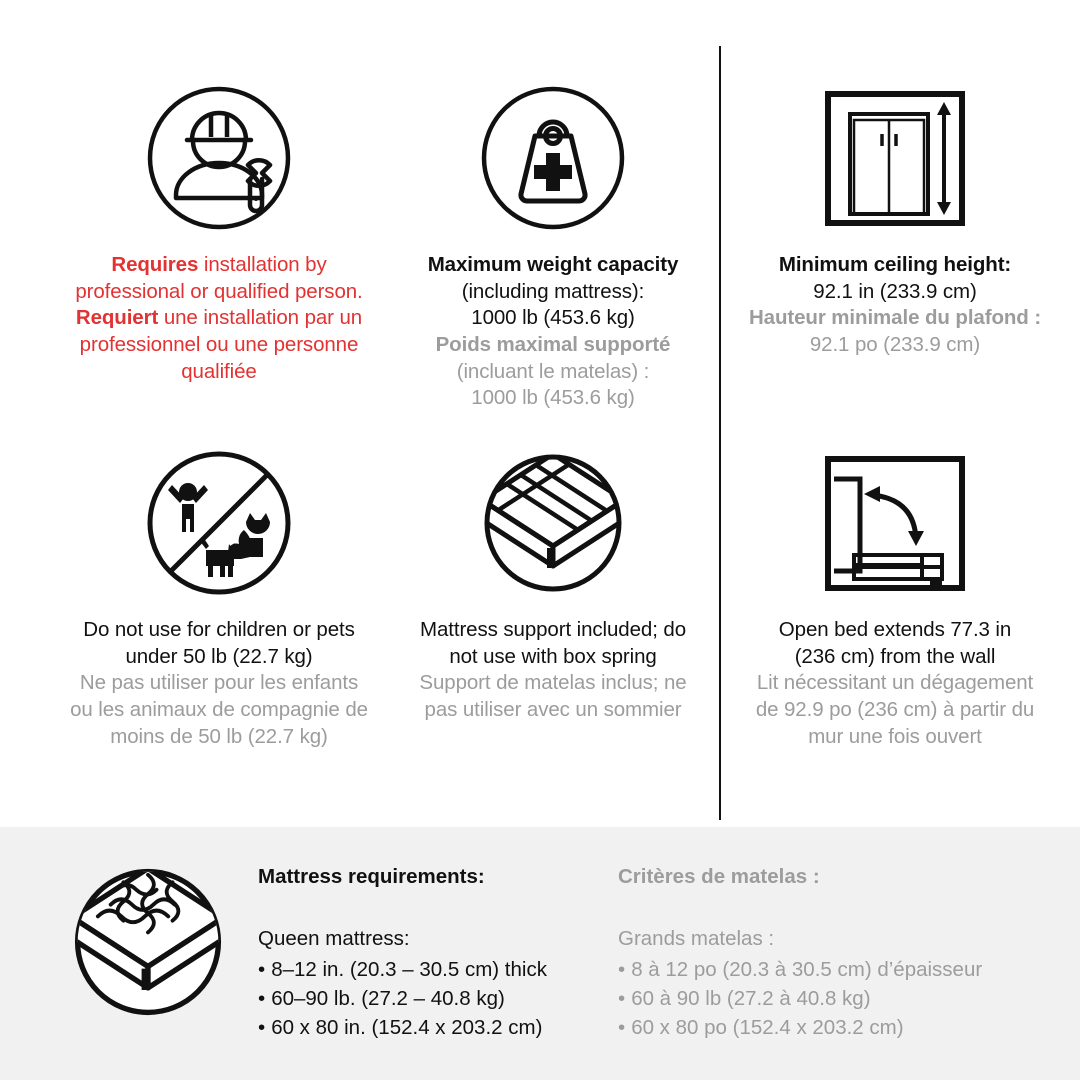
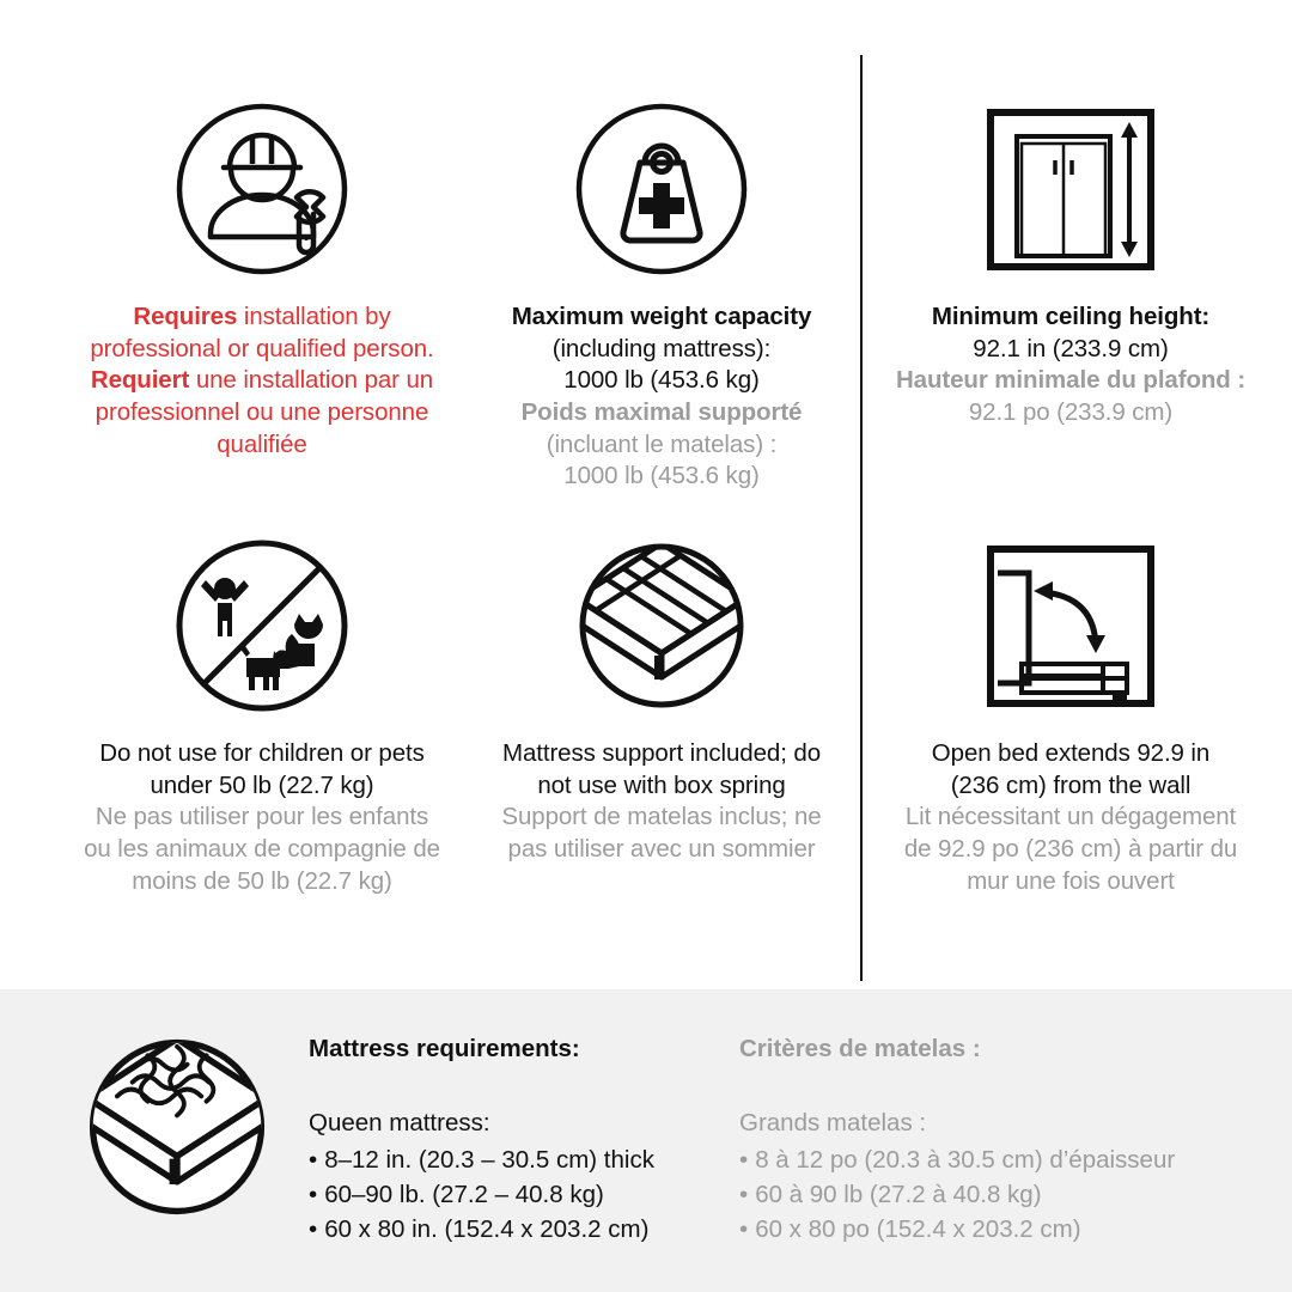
  Requires installation by
  professional or qualified person.
  Requiert une installation par un
  professionnel ou une personne
  qualifiée
  Maximum weight capacity
  (including mattress):
  1000 lb (453.6 kg)
  Poids maximal supporté
  (incluant le matelas) :
  1000 lb (453.6 kg)
  Minimum ceiling height:
  92.1 in (233.9 cm)
  Hauteur minimale du plafond :
  92.1 po (233.9 cm)
  Do not use for children or pets
  under 50 lb (22.7 kg)
  Ne pas utiliser pour les enfants
  ou les animaux de compagnie de
  moins de 50 lb (22.7 kg)
  Mattress support included; do
  not use with box spring
  Support de matelas inclus; ne
  pas utiliser avec un sommier
- Open bed extends 77.3 in
+ Open bed extends 92.9 in
  (236 cm) from the wall
  Lit nécessitant un dégagement
  de 92.9 po (236 cm) à partir du
  mur une fois ouvert
  Mattress requirements:
  Queen mattress:
  8–12 in. (20.3 – 30.5 cm) thick
  60–90 lb. (27.2 – 40.8 kg)
  60 x 80 in. (152.4 x 203.2 cm)
  Critères de matelas :
  Grands matelas :
  8 à 12 po (20.3 à 30.5 cm) d’épaisseur
  60 à 90 lb (27.2 à 40.8 kg)
  60 x 80 po (152.4 x 203.2 cm)
